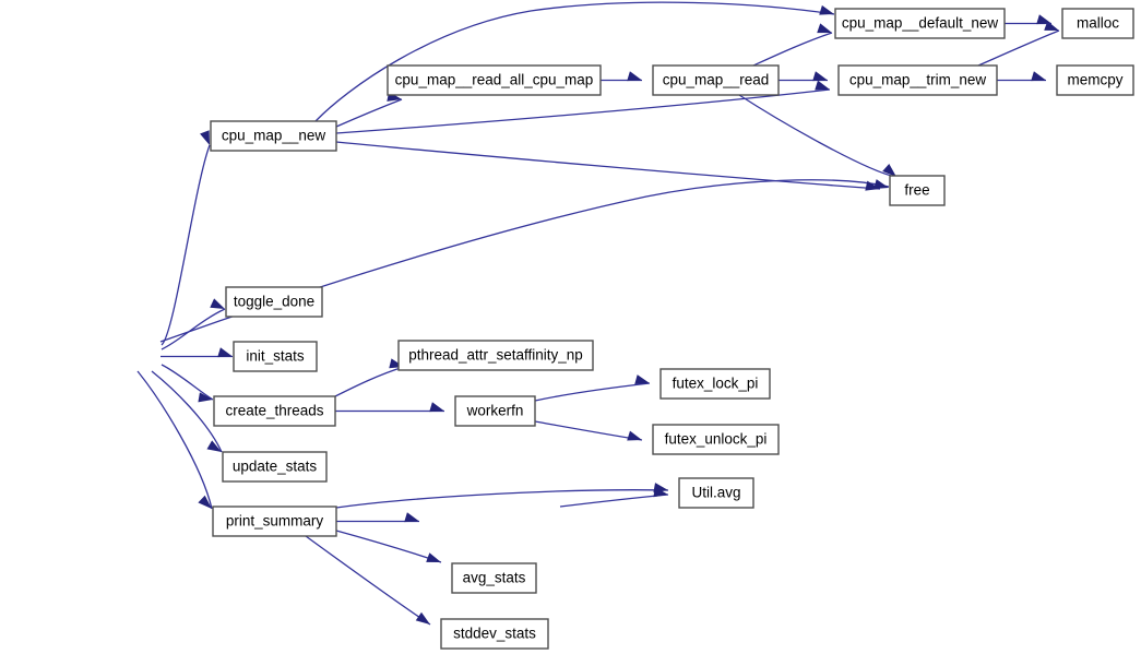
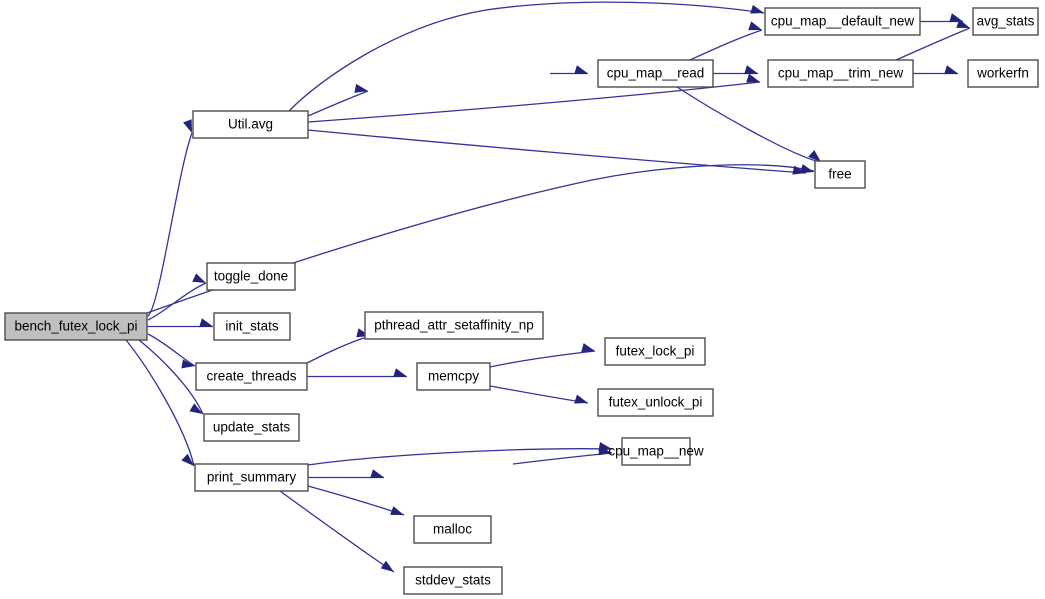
+ bench_futex_lock_pi
- cpu_map__new
+ Util.avg
- cpu_map__read_all_cpu_map
  cpu_map__read
  cpu_map__default_new
  cpu_map__trim_new
- malloc
+ avg_stats
- memcpy
+ workerfn
  free
  toggle_done
  init_stats
  create_threads
  update_stats
  print_summary
  pthread_attr_setaffinity_np
- workerfn
+ memcpy
  futex_lock_pi
  futex_unlock_pi
- avg_stats
+ malloc
  stddev_stats
- Util.avg
+ cpu_map__new
